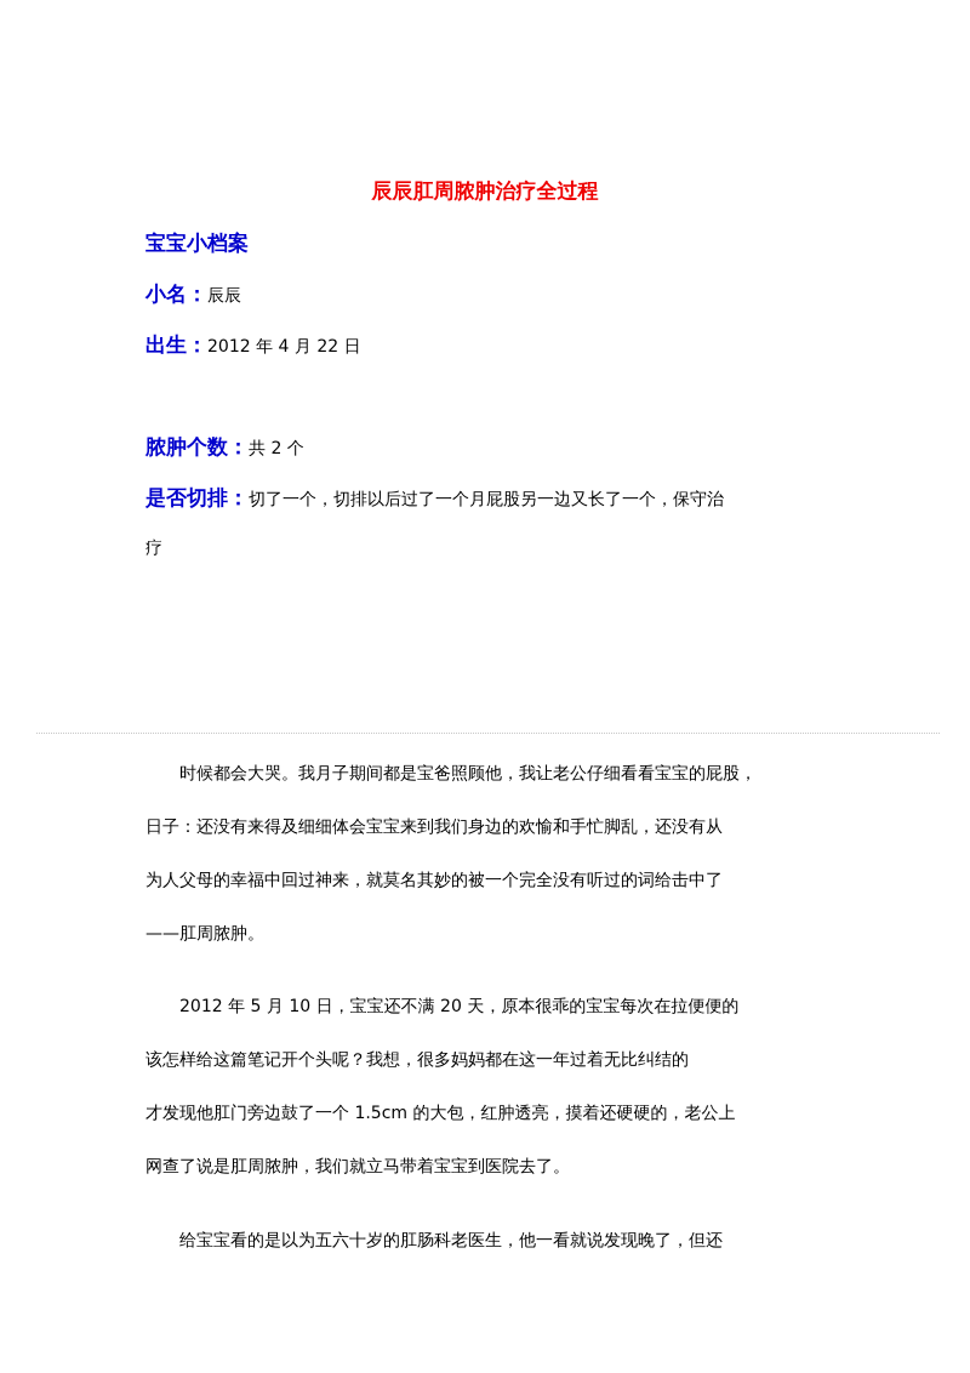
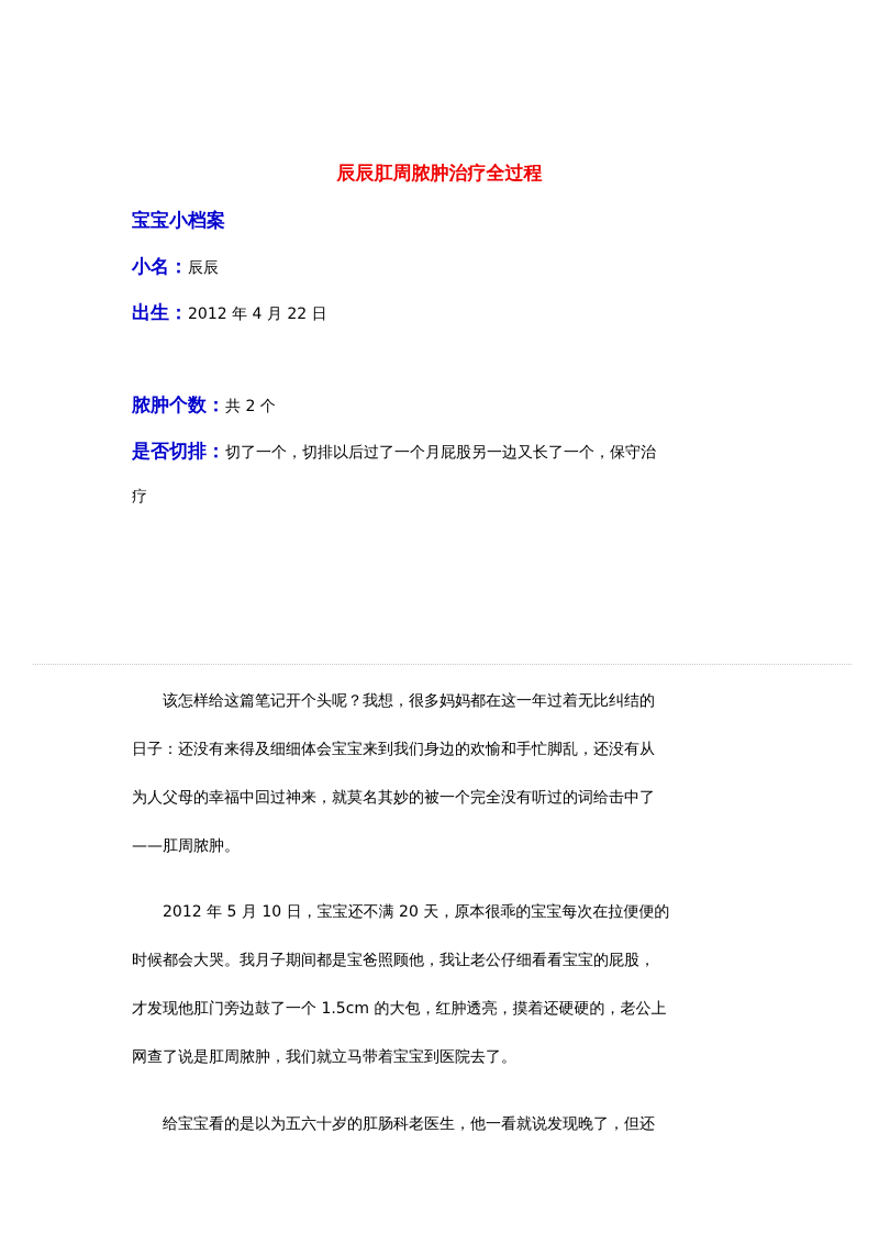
  辰辰肛周脓肿治疗全过程
  宝宝小档案
  小名：辰辰
  出生：2012 年 4 月 22 日
  脓肿个数：共 2 个
  是否切排：切了一个，切排以后过了一个月屁股另一边又长了一个，保守治
  疗
- 时候都会大哭。我月子期间都是宝爸照顾他，我让老公仔细看看宝宝的屁股，
+ 该怎样给这篇笔记开个头呢？我想，很多妈妈都在这一年过着无比纠结的
  日子：还没有来得及细细体会宝宝来到我们身边的欢愉和手忙脚乱，还没有从
  为人父母的幸福中回过神来，就莫名其妙的被一个完全没有听过的词给击中了
  ——肛周脓肿。
  2012 年 5 月 10 日，宝宝还不满 20 天，原本很乖的宝宝每次在拉便便的
- 该怎样给这篇笔记开个头呢？我想，很多妈妈都在这一年过着无比纠结的
+ 时候都会大哭。我月子期间都是宝爸照顾他，我让老公仔细看看宝宝的屁股，
  才发现他肛门旁边鼓了一个 1.5cm 的大包，红肿透亮，摸着还硬硬的，老公上
  网查了说是肛周脓肿，我们就立马带着宝宝到医院去了。
  给宝宝看的是以为五六十岁的肛肠科老医生，他一看就说发现晚了，但还
